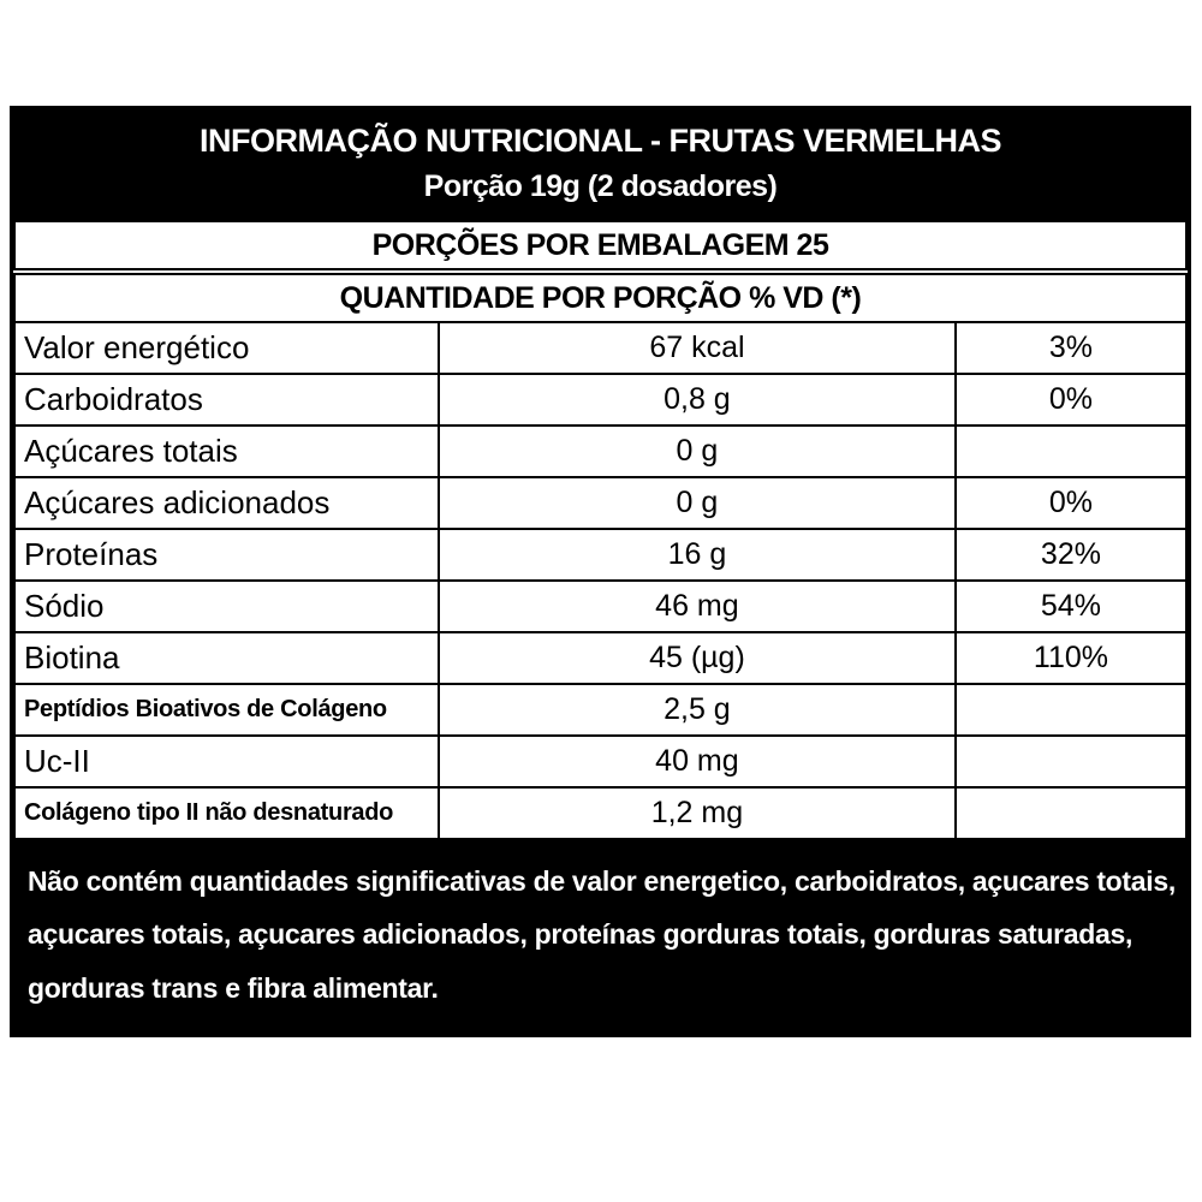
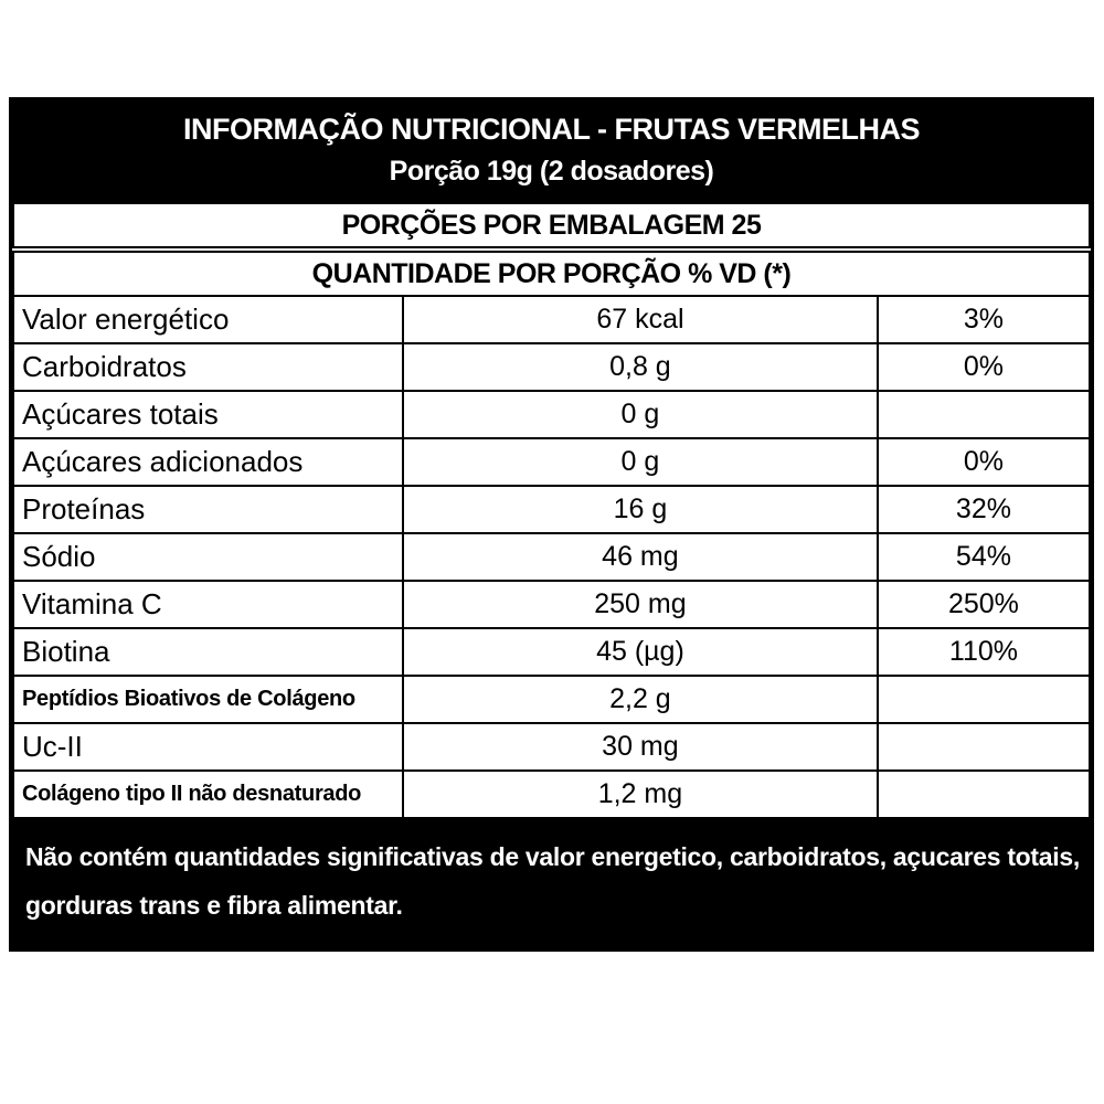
  INFORMAÇÃO NUTRICIONAL - FRUTAS VERMELHAS
  Porção 19g (2 dosadores)
  PORÇÕES POR EMBALAGEM 25
  QUANTIDADE POR PORÇÃO % VD (*)
  Valor energético	67 kcal	3%
  Carboidratos	0,8 g	0%
  Açúcares totais	0 g
  Açúcares adicionados	0 g	0%
  Proteínas	16 g	32%
  Sódio	46 mg	54%
+ Vitamina C	250 mg	250%
  Biotina	45 (µg)	110%
- Peptídios Bioativos de Colágeno	2,5 g
+ Peptídios Bioativos de Colágeno	2,2 g
- Uc-II	40 mg
+ Uc-II	30 mg
  Colágeno tipo II não desnaturado	1,2 mg
  Não contém quantidades significativas de valor energetico, carboidratos, açucares totais,
- açucares totais, açucares adicionados, proteínas gorduras totais, gorduras saturadas,
  gorduras trans e fibra alimentar.
